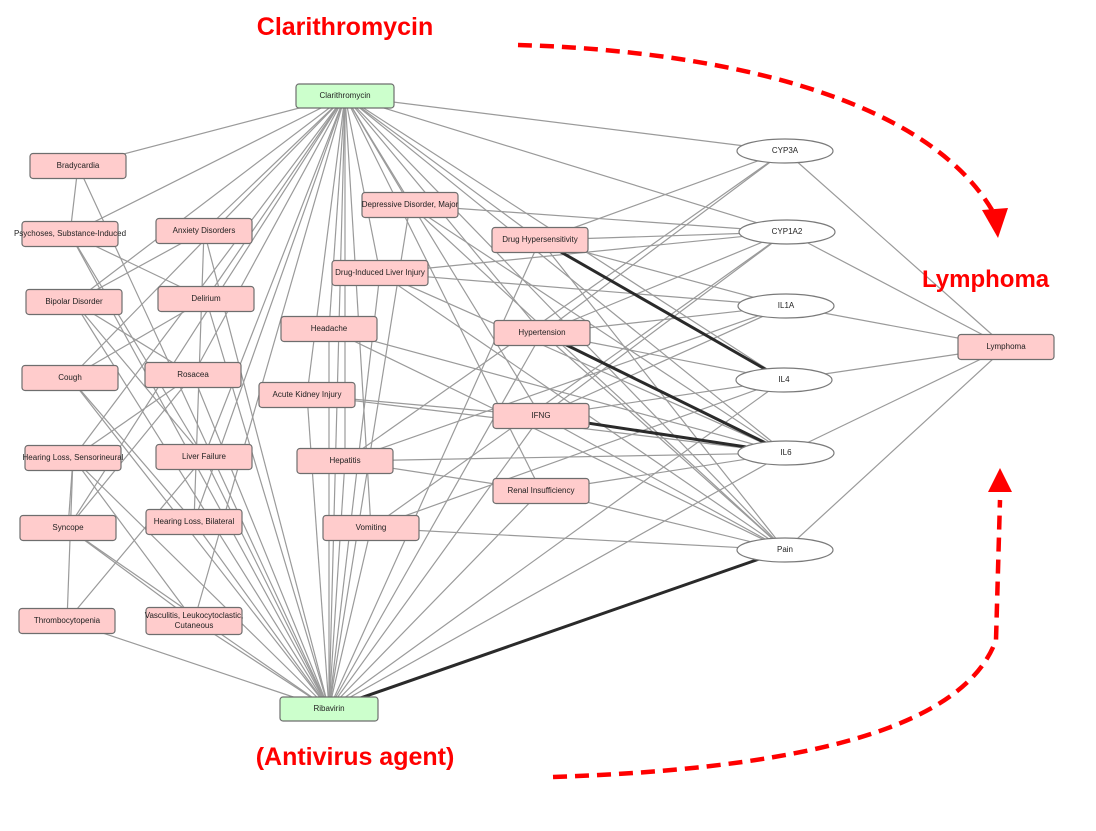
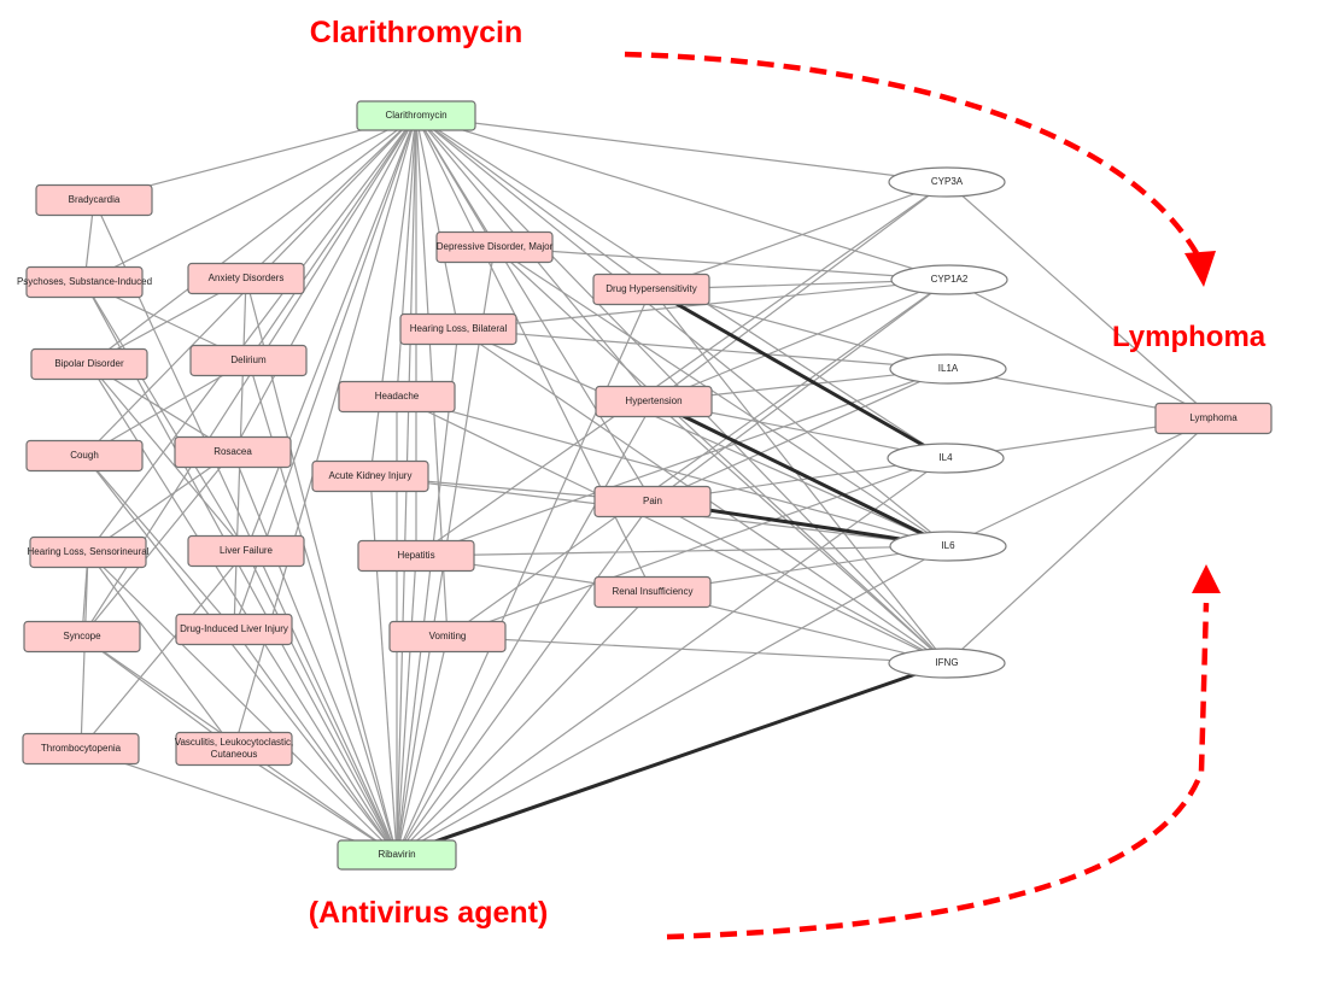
  Clarithromycin
  Ribavirin
  Bradycardia
  Psychoses, Substance-Induced
  Bipolar Disorder
  Cough
  Hearing Loss, Sensorineural
  Syncope
  Thrombocytopenia
  Anxiety Disorders
  Delirium
  Rosacea
  Liver Failure
- Hearing Loss, Bilateral
+ Drug-Induced Liver Injury
  Vasculitis, Leukocytoclastic,
  Cutaneous
  Depressive Disorder, Major
- Drug-Induced Liver Injury
+ Hearing Loss, Bilateral
  Headache
  Acute Kidney Injury
  Hepatitis
  Vomiting
  Drug Hypersensitivity
  Hypertension
- IFNG
+ Pain
  Renal Insufficiency
  CYP3A
  CYP1A2
  IL1A
  IL4
  IL6
- Pain
+ IFNG
  Lymphoma
  Clarithromycin
  (Antivirus agent)
  Lymphoma
